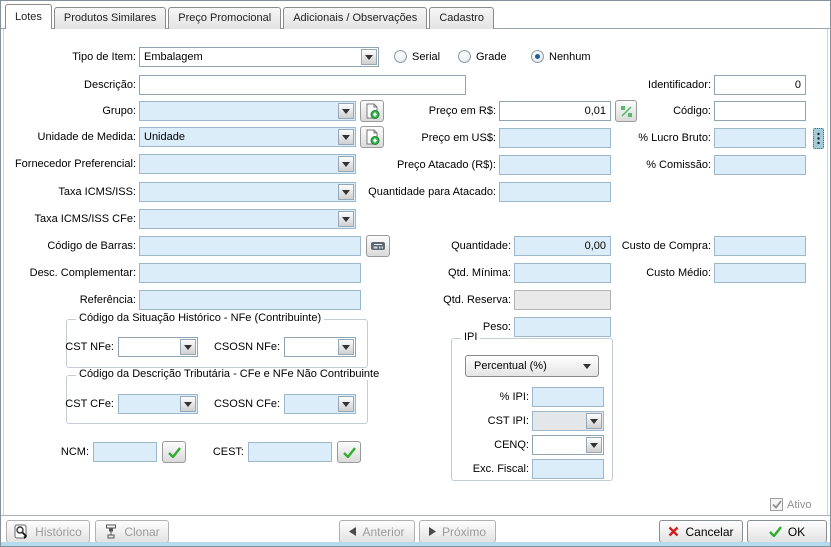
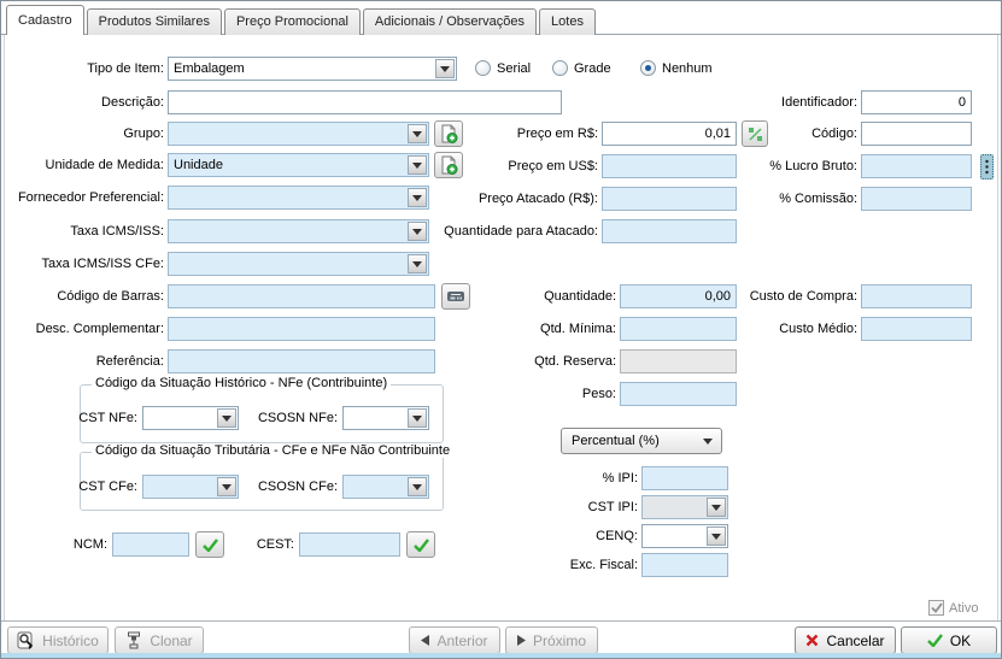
- Lotes
+ Cadastro
  Produtos Similares
  Preço Promocional
  Adicionais / Observações
- Cadastro
+ Lotes
  Tipo de Item:
  Embalagem
  Serial
  Grade
  Nenhum
  Descrição:
  Identificador:
  0
  Grupo:
  Preço em R$:
  0,01
  Código:
  Unidade de Medida:
  Unidade
  Preço em US$:
  % Lucro Bruto:
  Fornecedor Preferencial:
  Preço Atacado (R$):
  % Comissão:
  Taxa ICMS/ISS:
  Quantidade para Atacado:
  Taxa ICMS/ISS CFe:
  Código de Barras:
  Quantidade:
  0,00
  Custo de Compra:
  Desc. Complementar:
  Qtd. Mínima:
  Custo Médio:
  Referência:
  Qtd. Reserva:
  Peso:
  Código da Situação Histórico - NFe (Contribuinte)
  CST NFe:
  CSOSN NFe:
- Código da Descrição Tributária - CFe e NFe Não Contribuinte
+ Código da Situação Tributária - CFe e NFe Não Contribuinte
  CST CFe:
  CSOSN CFe:
  NCM:
  CEST:
- IPI
  Percentual (%)
  % IPI:
  CST IPI:
  CENQ:
  Exc. Fiscal:
  Ativo
  Histórico
  Clonar
  Anterior
  Próximo
  Cancelar
  OK
